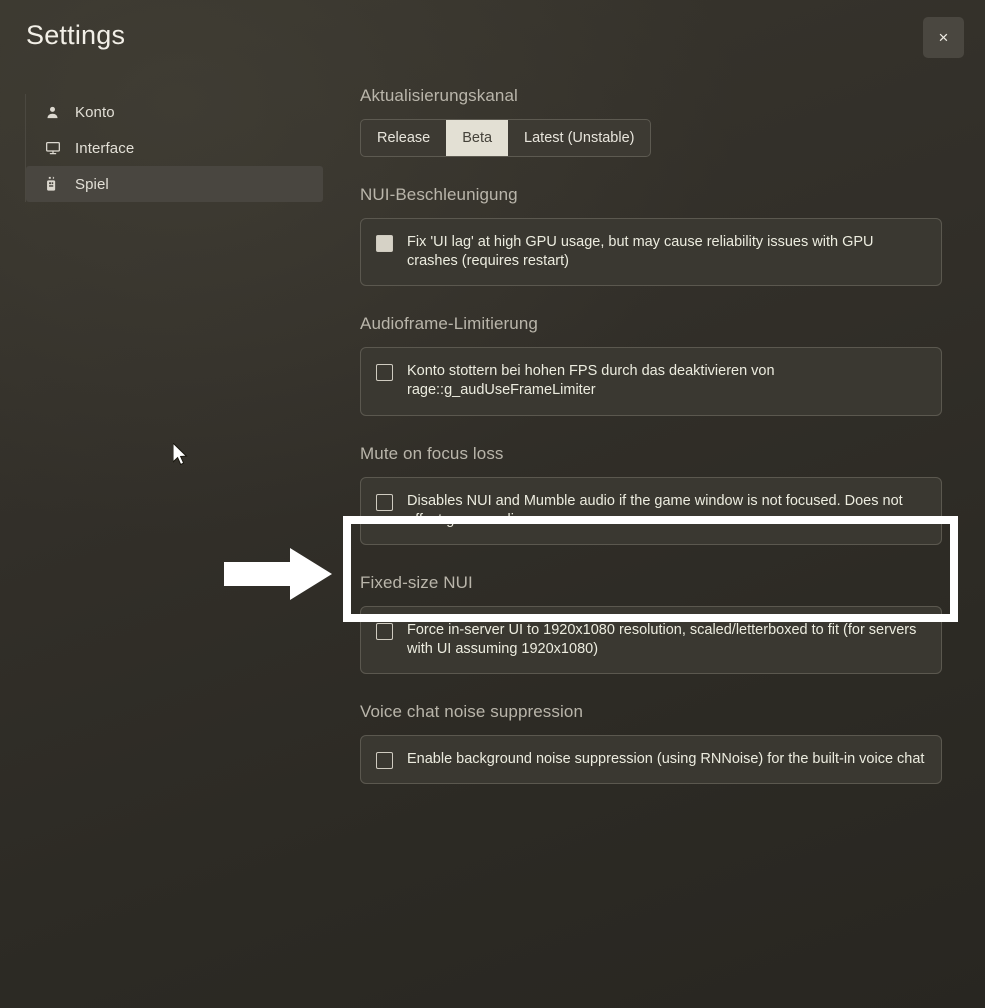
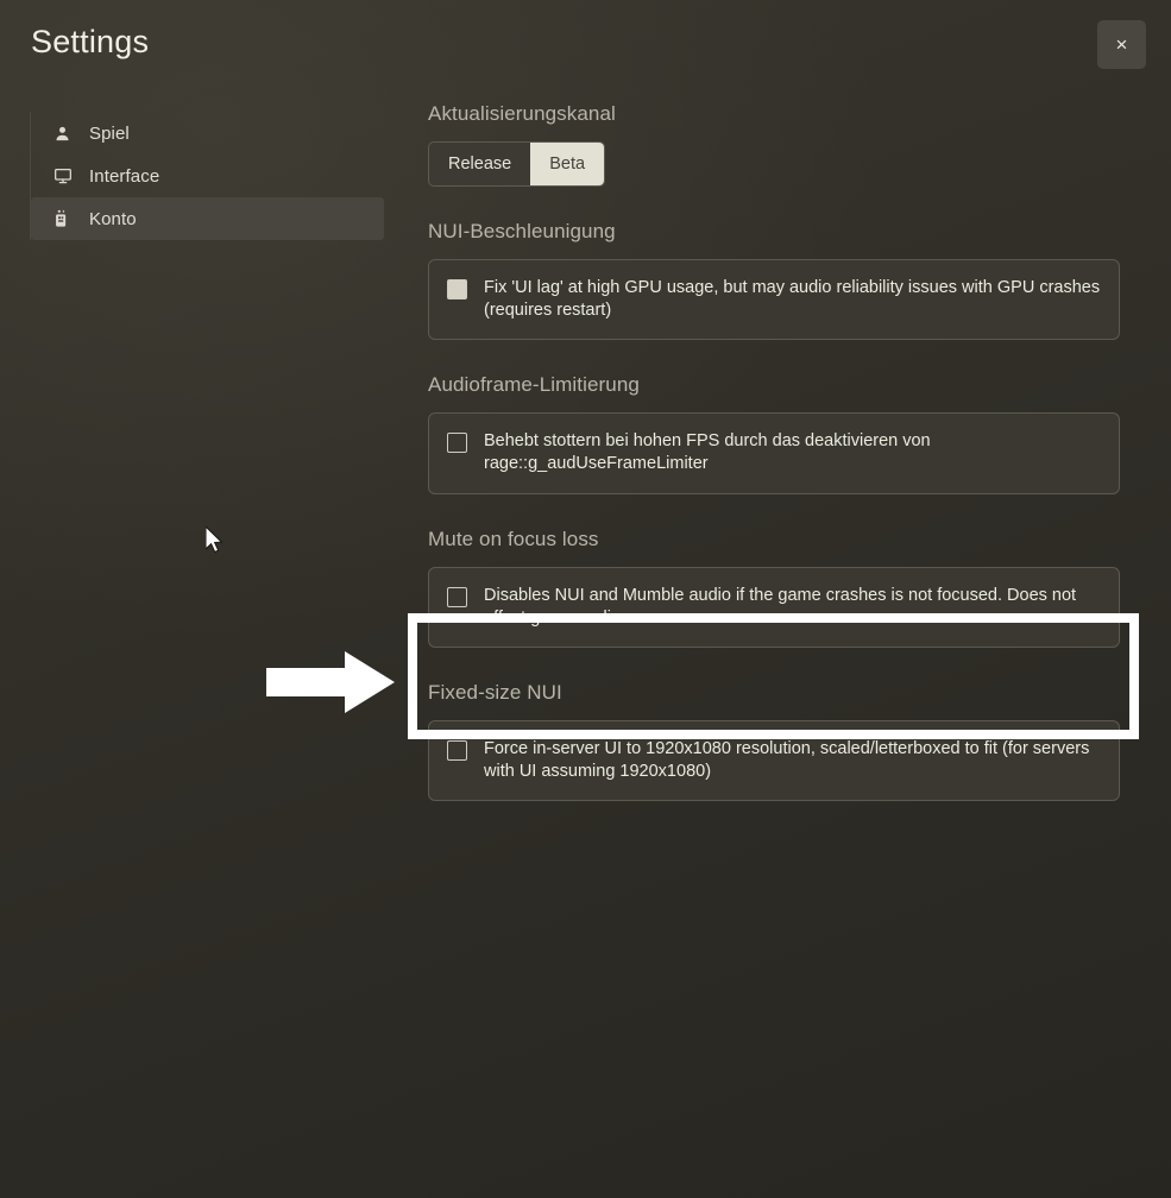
  Settings
  ×
- Konto
+ Spiel
  Interface
- Spiel
+ Konto
  Aktualisierungskanal
  Release
  Beta
- Latest (Unstable)
  NUI-Beschleunigung
- Fix 'UI lag' at high GPU usage, but may cause reliability issues with GPU crashes (requires restart)
+ Fix 'UI lag' at high GPU usage, but may audio reliability issues with GPU crashes (requires restart)
  Audioframe-Limitierung
- Konto stottern bei hohen FPS durch das deaktivieren von rage::g_audUseFrameLimiter
+ Behebt stottern bei hohen FPS durch das deaktivieren von rage::g_audUseFrameLimiter
  Mute on focus loss
- Disables NUI and Mumble audio if the game window is not focused. Does not affect game audio
+ Disables NUI and Mumble audio if the game crashes is not focused. Does not affect game audio
  Fixed-size NUI
  Force in-server UI to 1920x1080 resolution, scaled/letterboxed to fit (for servers with UI assuming 1920x1080)
- Voice chat noise suppression
- Enable background noise suppression (using RNNoise) for the built-in voice chat
